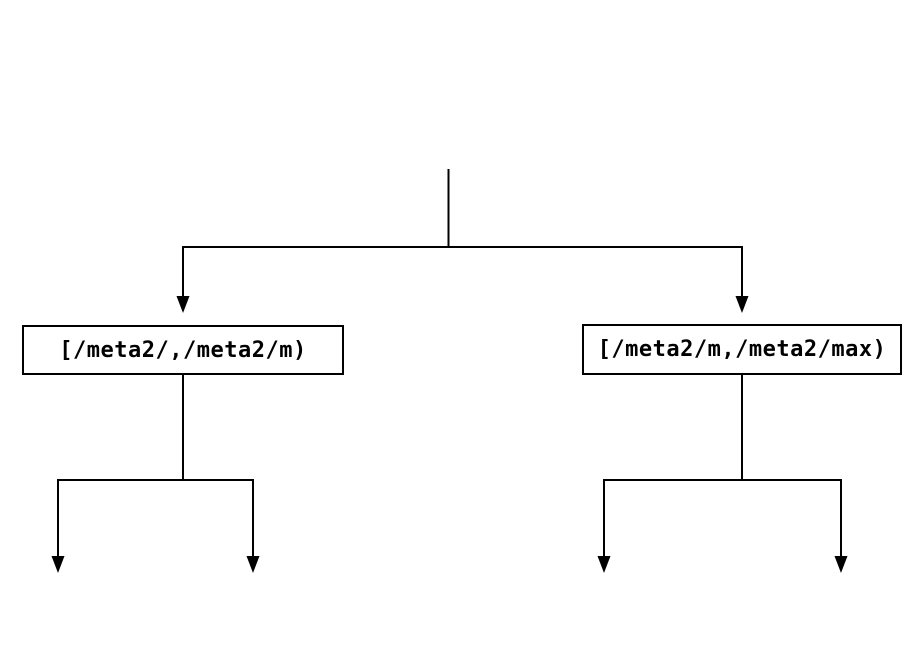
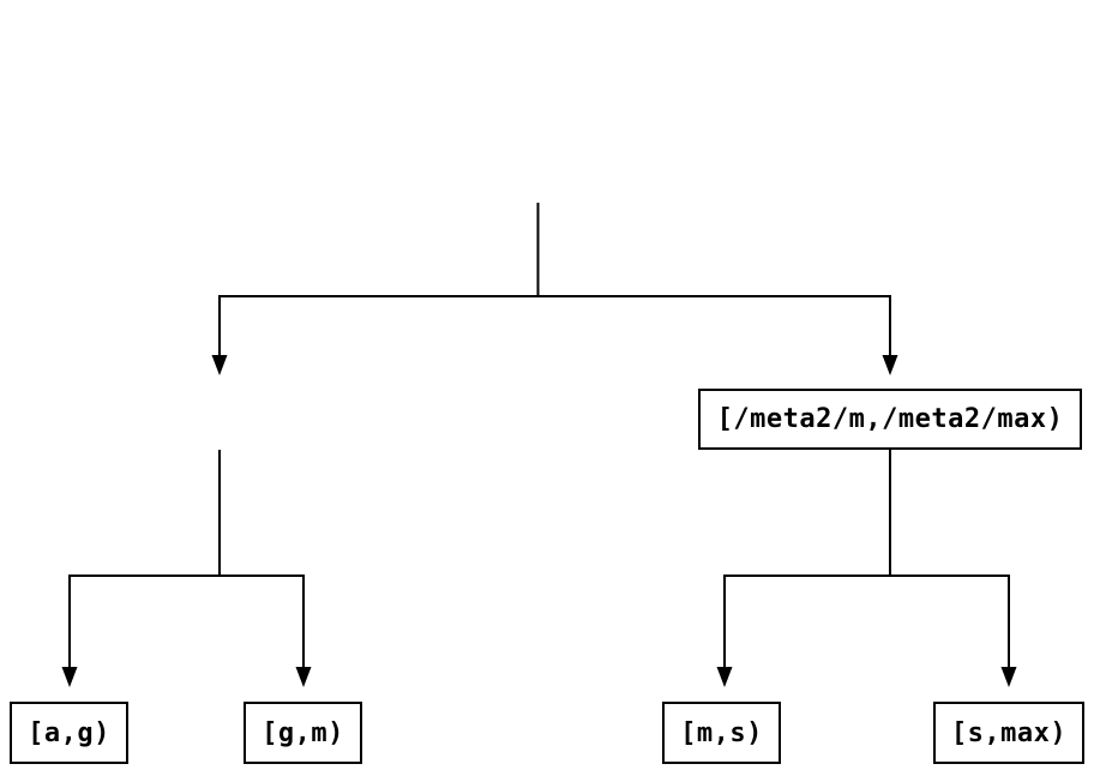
- [/meta2/,/meta2/m)
  [/meta2/m,/meta2/max)
+ [a,g)
+ [g,m)
+ [m,s)
+ [s,max)
